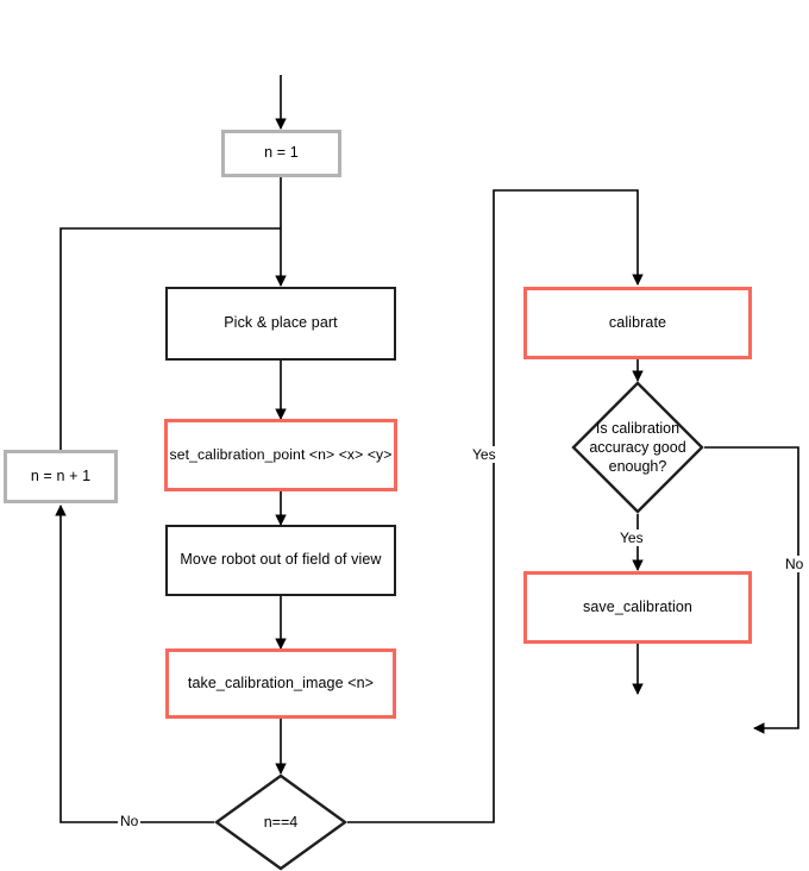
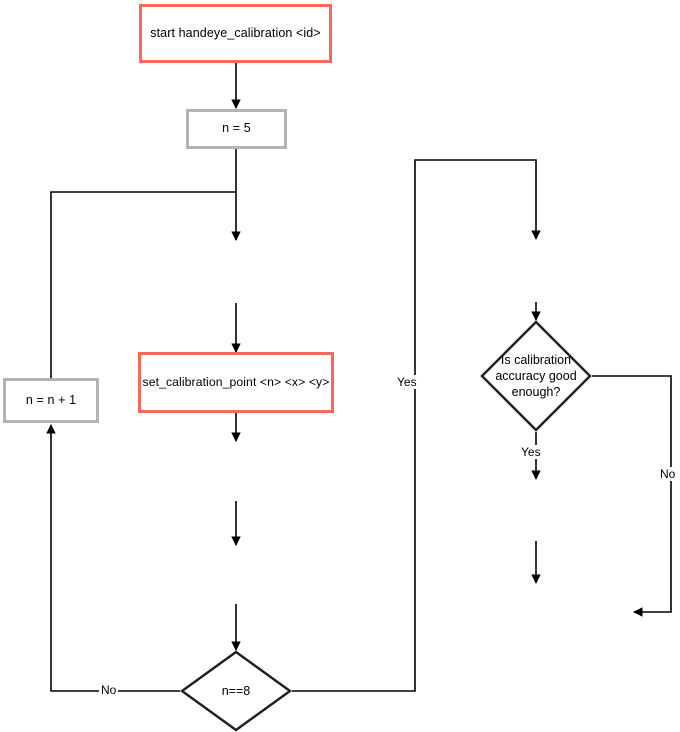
+ start handeye_calibration <id>
- n = 1
+ n = 5
- Pick & place part
  set_calibration_point <n> <x> <y>
- Move robot out of field of view
- take_calibration_image <n>
  n = n + 1
- n==4
+ n==8
- calibrate
  Is calibration
  accuracy good
  enough?
- save_calibration
  No
  Yes
  Yes
  No
